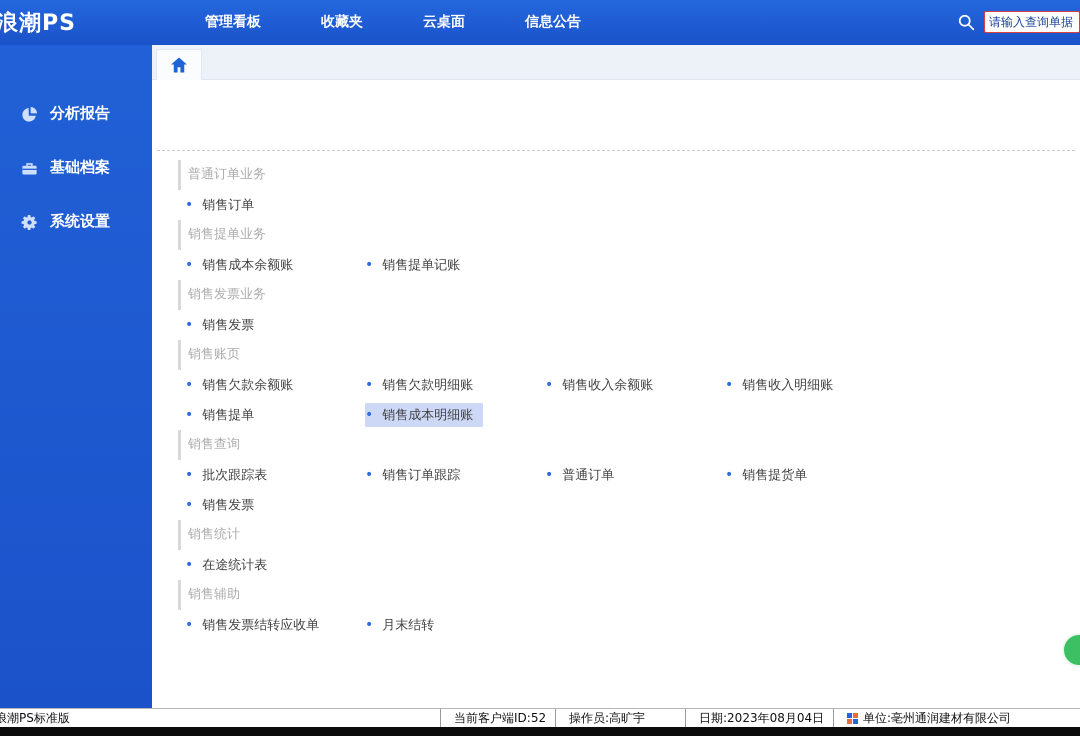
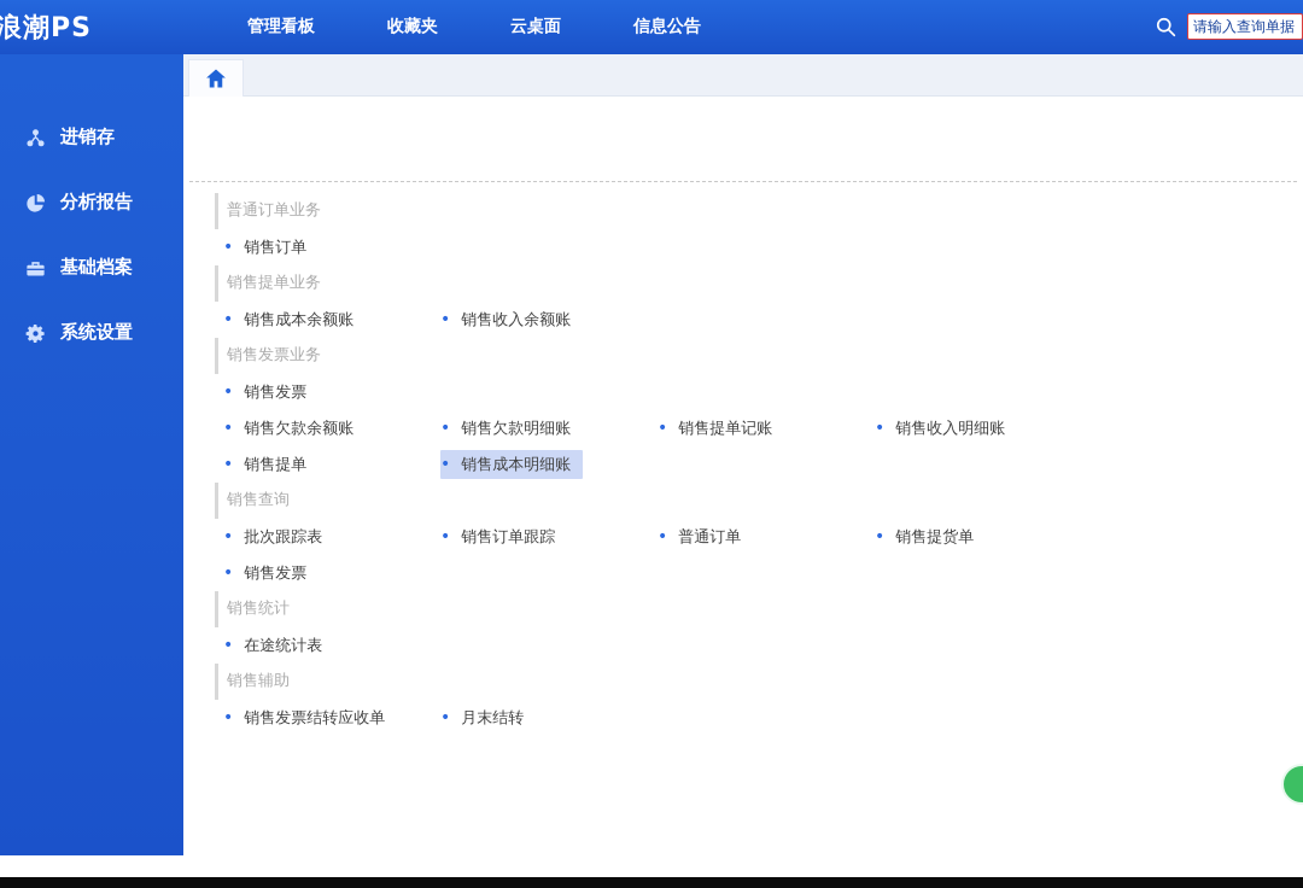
  浪潮PS
  管理看板
  收藏夹
  云桌面
  信息公告
  请输入查询单据
+ 进销存
  分析报告
  基础档案
  系统设置
  普通订单业务
  •
  销售订单
  销售提单业务
  •
  销售成本余额账
  •
- 销售提单记账
+ 销售收入余额账
  销售发票业务
  •
  销售发票
- 销售账页
  •
  销售欠款余额账
  •
  销售欠款明细账
  •
- 销售收入余额账
+ 销售提单记账
  •
  销售收入明细账
  •
  销售提单
  •
  销售成本明细账
  销售查询
  •
  批次跟踪表
  •
  销售订单跟踪
  •
  普通订单
  •
  销售提货单
  •
  销售发票
  销售统计
  •
  在途统计表
  销售辅助
  •
  销售发票结转应收单
  •
  月末结转
- 浪潮PS标准版
- 当前客户端ID:52
- 操作员:高旷宇
- 日期:2023年08月04日
- 单位:亳州通润建材有限公司
